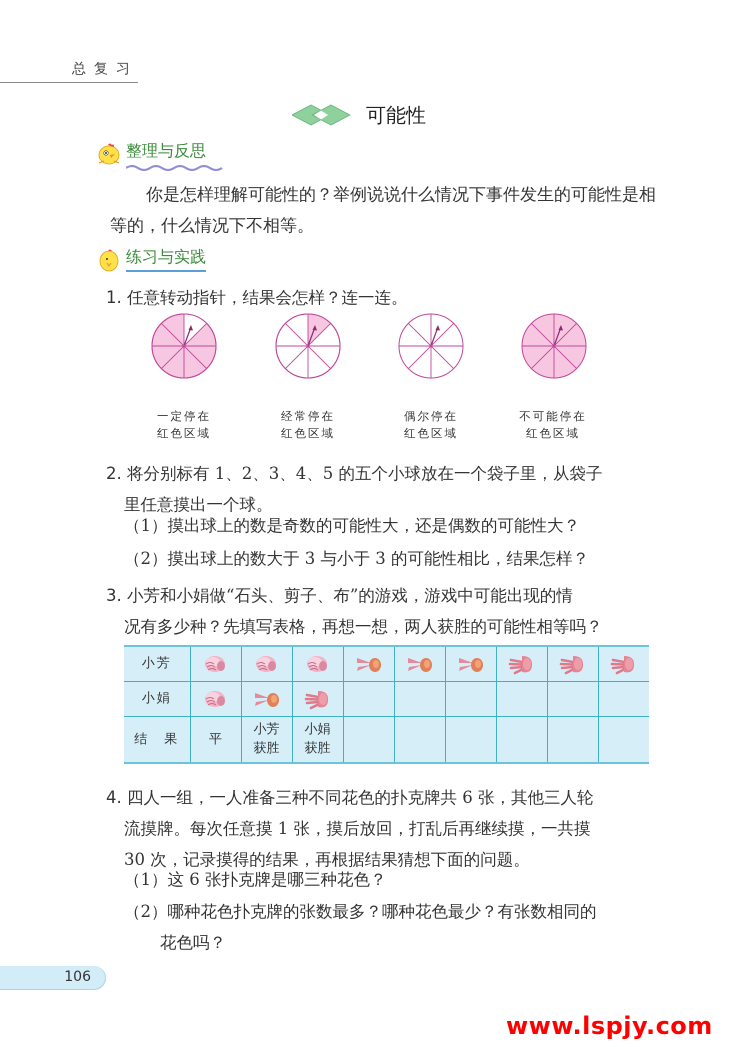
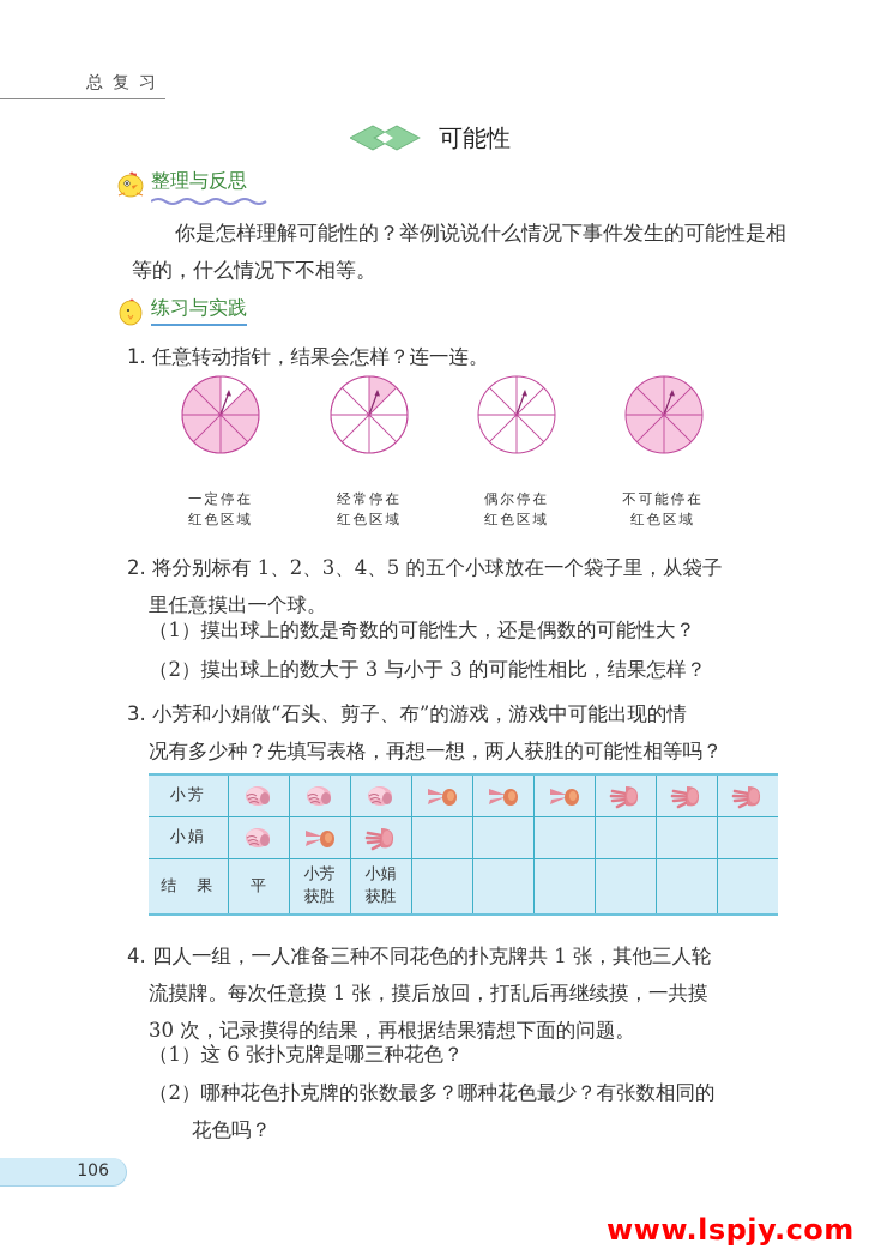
  总复习
  可能性
  整理与反思
  你是怎样理解可能性的？举例说说什么情况下事件发生的可能性是相等的，什么情况下不相等。
  练习与实践
  1. 任意转动指针，结果会怎样？连一连。
  一定停在
  红色区域
  经常停在
  红色区域
  偶尔停在
  红色区域
  不可能停在
  红色区域
  2. 将分别标有 1、2、3、4、5 的五个小球放在一个袋子里，从袋子
  里任意摸出一个球。
  （1）摸出球上的数是奇数的可能性大，还是偶数的可能性大？
  （2）摸出球上的数大于 3 与小于 3 的可能性相比，结果怎样？
  3. 小芳和小娟做“石头、剪子、布”的游戏，游戏中可能出现的情
  况有多少种？先填写表格，再想一想，两人获胜的可能性相等吗？
  小芳
  小娟
  结 果	平	小芳获胜	小娟获胜
- 4. 四人一组，一人准备三种不同花色的扑克牌共 6 张，其他三人轮
+ 4. 四人一组，一人准备三种不同花色的扑克牌共 1 张，其他三人轮
  流摸牌。每次任意摸 1 张，摸后放回，打乱后再继续摸，一共摸
  30 次，记录摸得的结果，再根据结果猜想下面的问题。
  （1）这 6 张扑克牌是哪三种花色？
  （2）哪种花色扑克牌的张数最多？哪种花色最少？有张数相同的
  花色吗？
  106
  www.lspjy.com
